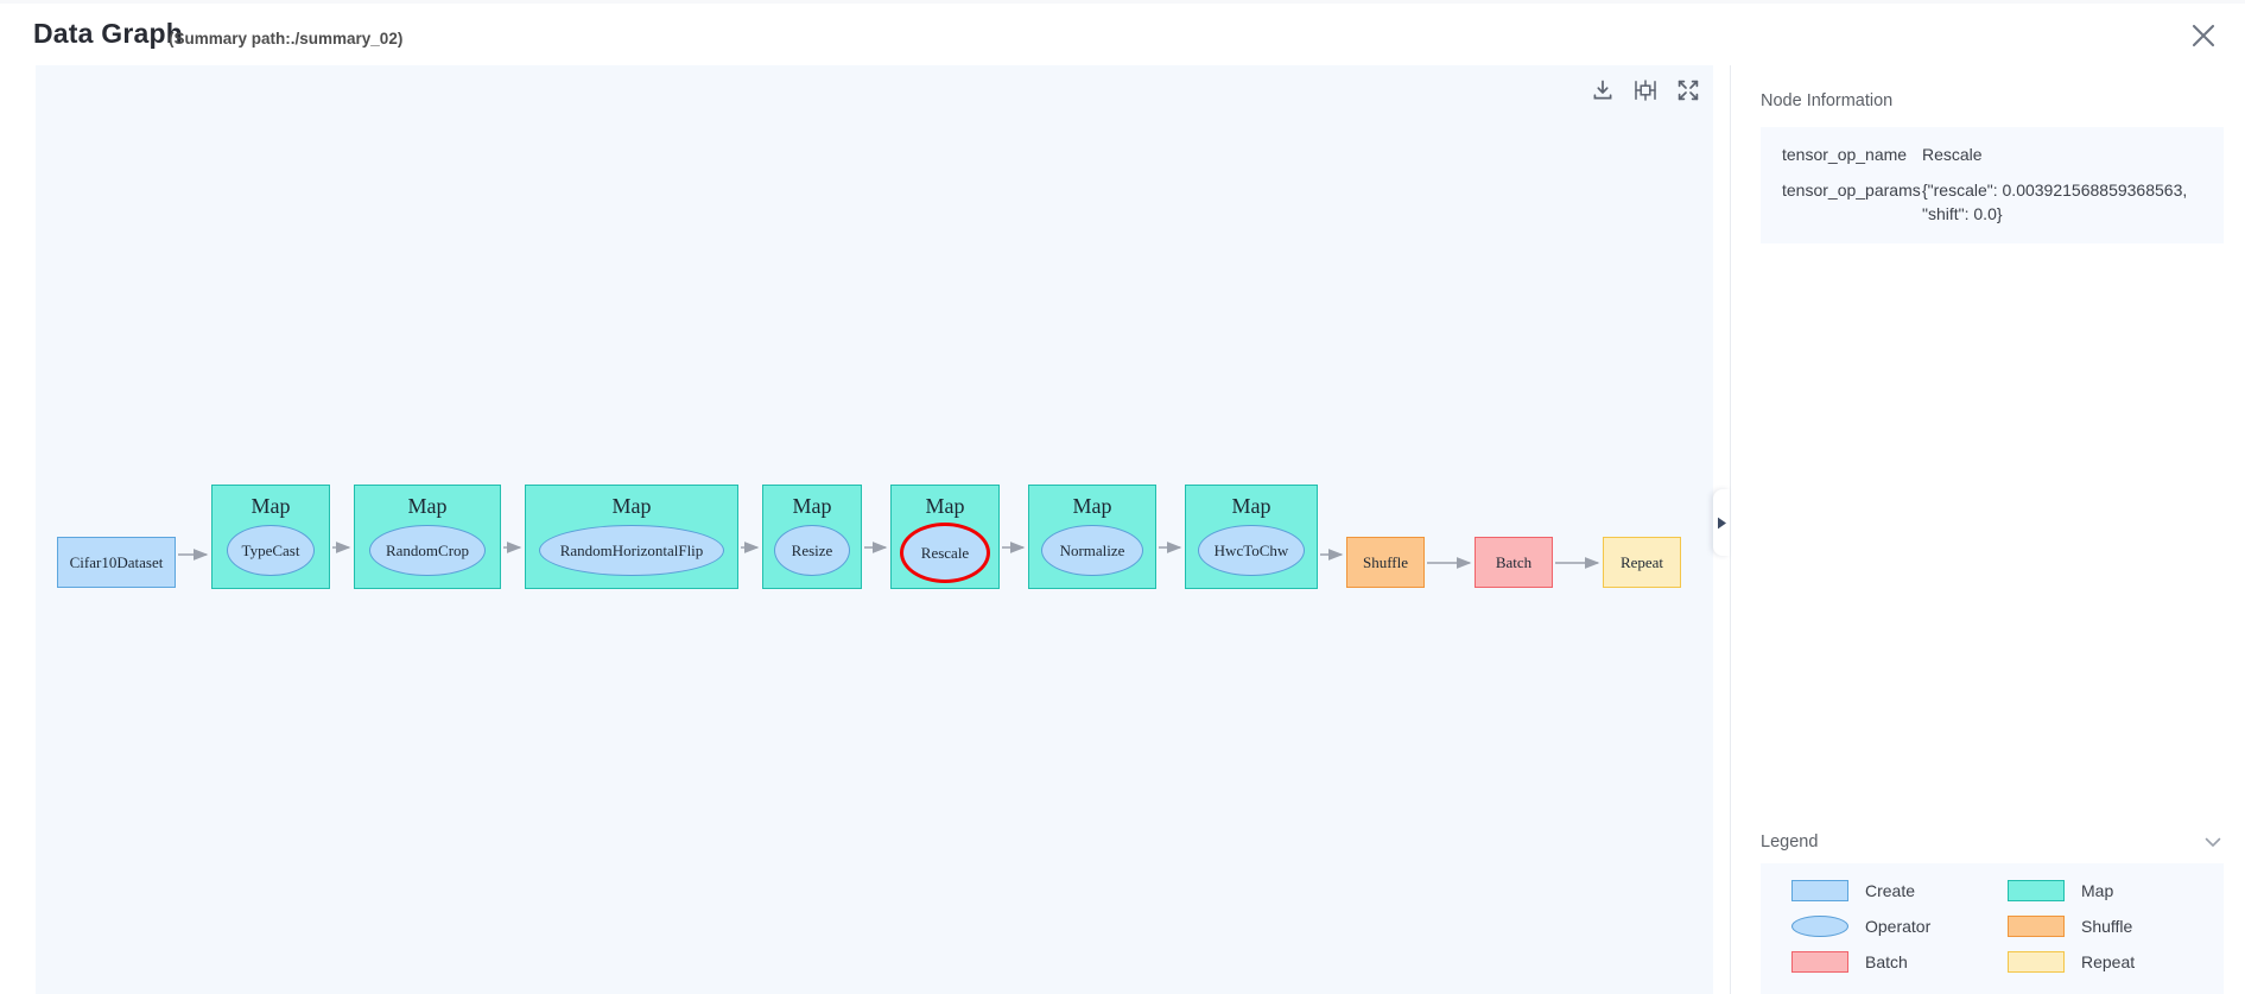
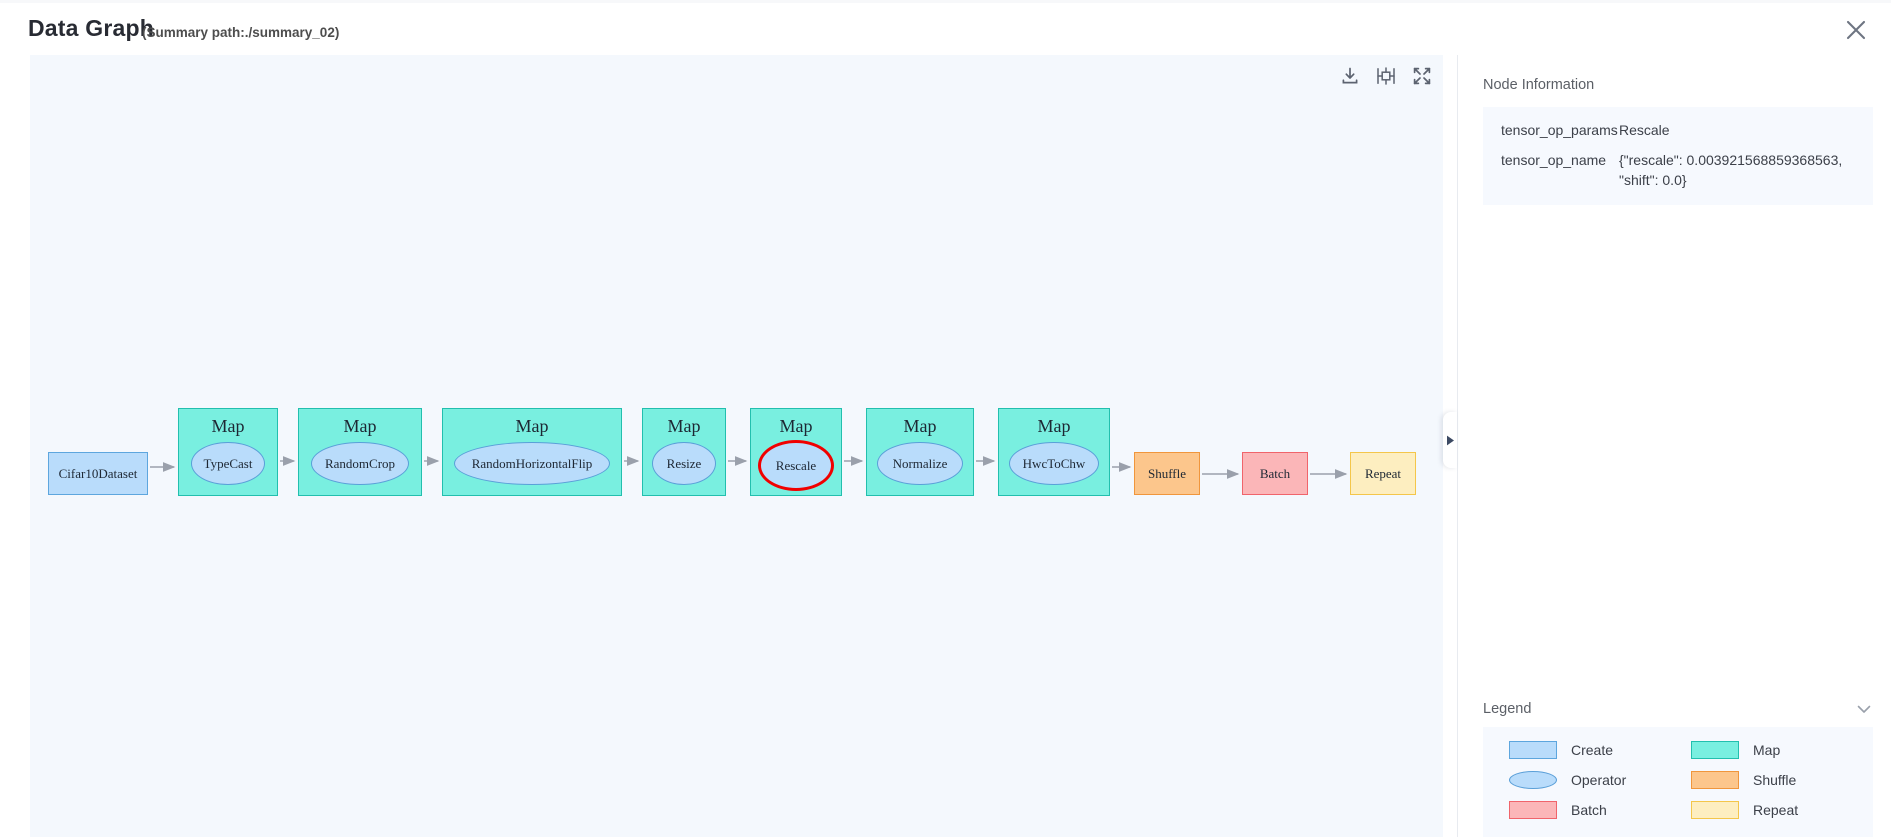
  Data Graph
  (Summary path:./summary_02)
  Cifar10Dataset
  Map
  TypeCast
  Map
  RandomCrop
  Map
  RandomHorizontalFlip
  Map
  Resize
  Map
  Rescale
  Map
  Normalize
  Map
  HwcToChw
  Shuffle
  Batch
  Repeat
  Node Information
- tensor_op_name
+ tensor_op_params
  Rescale
- tensor_op_params
+ tensor_op_name
  {"rescale": 0.003921568859368563, "shift": 0.0}
  Legend
  Create
  Map
  Operator
  Shuffle
  Batch
  Repeat
